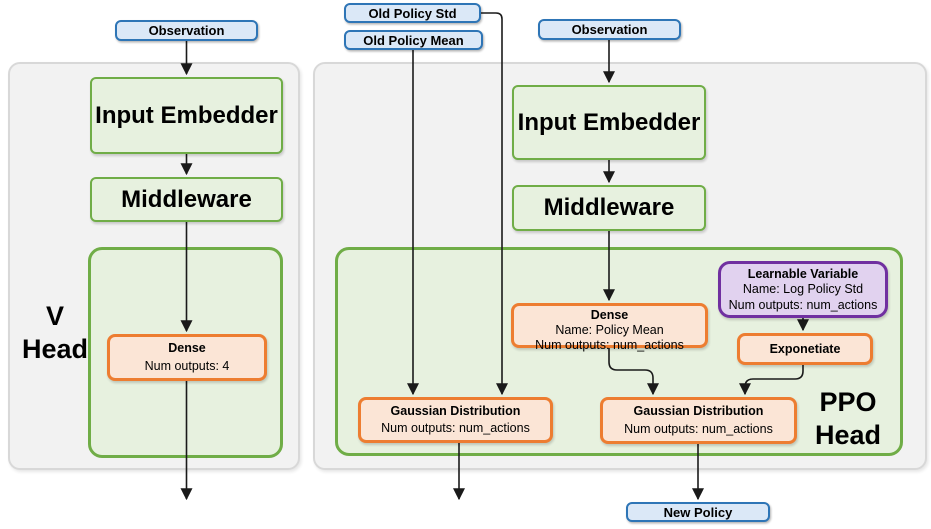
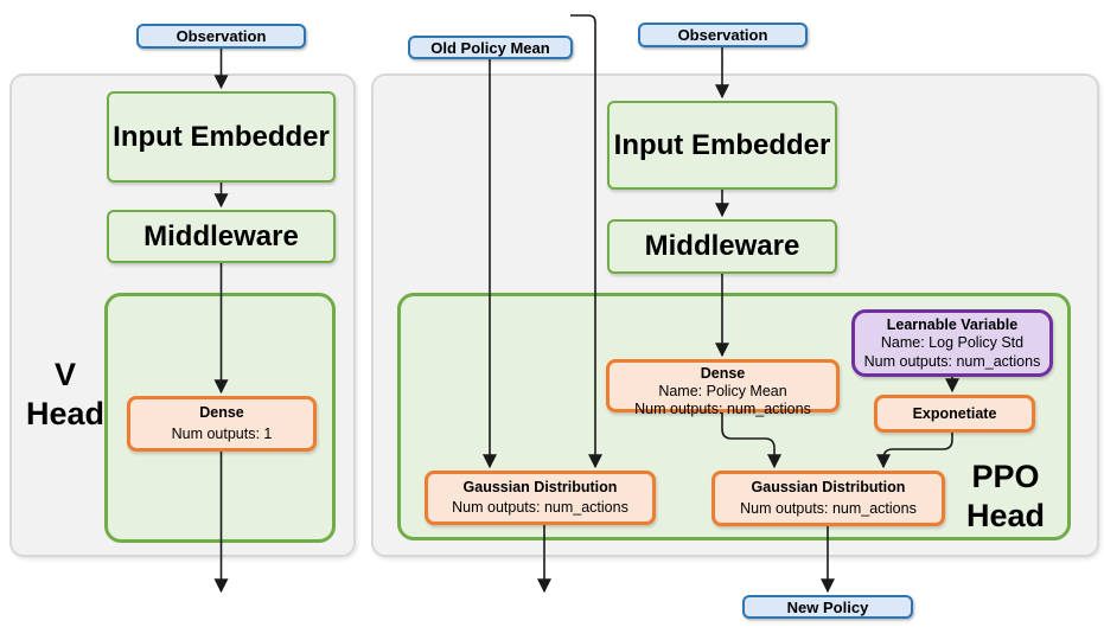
  Observation
  Input Embedder
  Middleware
  Dense
- Num outputs: 4
+ Num outputs: 1
  V
  Head
- Old Policy Std
  Old Policy Mean
  Observation
  Input Embedder
  Middleware
  Dense
  Name: Policy Mean
  Num outputs: num_actions
  Learnable Variable
  Name: Log Policy Std
  Num outputs: num_actions
  Exponetiate
  Gaussian Distribution
  Num outputs: num_actions
  Gaussian Distribution
  Num outputs: num_actions
  PPO
  Head
  New Policy
